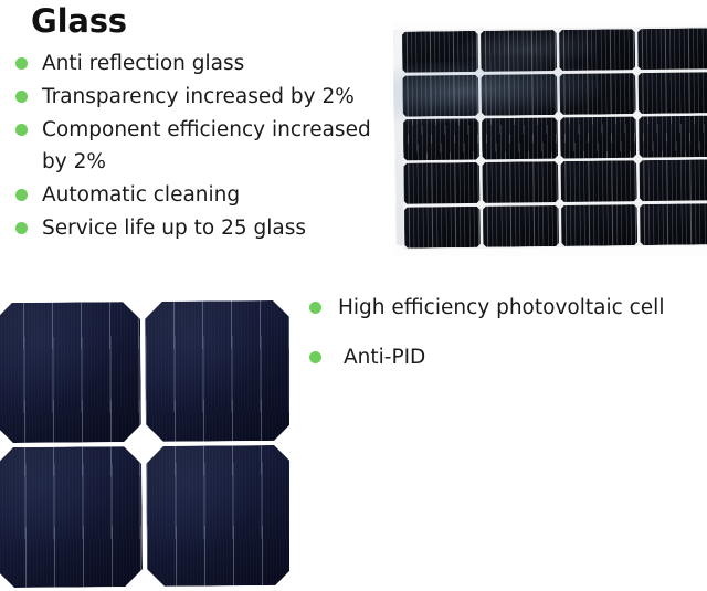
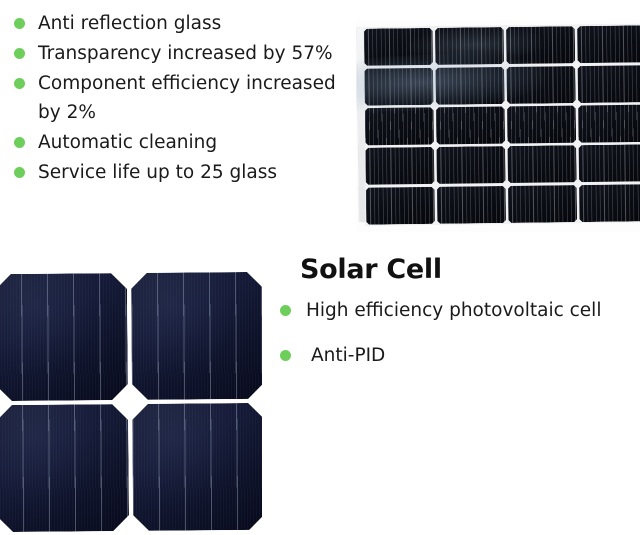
- Glass
  Anti reflection glass
- Transparency increased by 2%
+ Transparency increased by 57%
  Component efficiency increased by 2%
  Automatic cleaning
  Service life up to 25 glass
+ Solar Cell
  High efficiency photovoltaic cell
  Anti-PID
